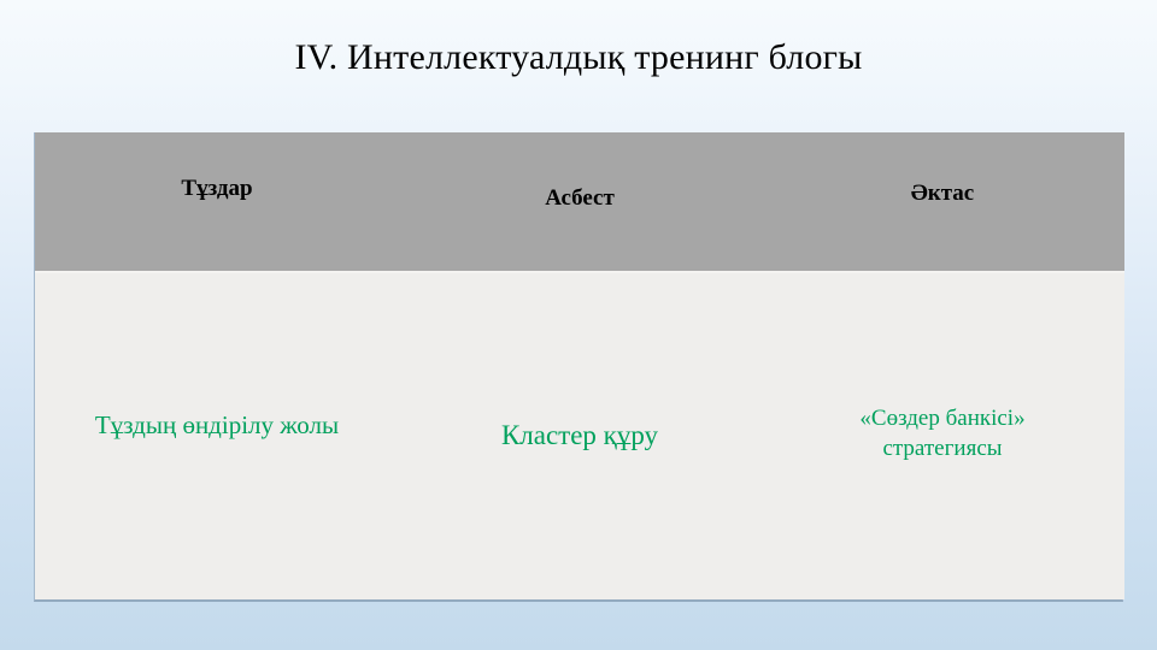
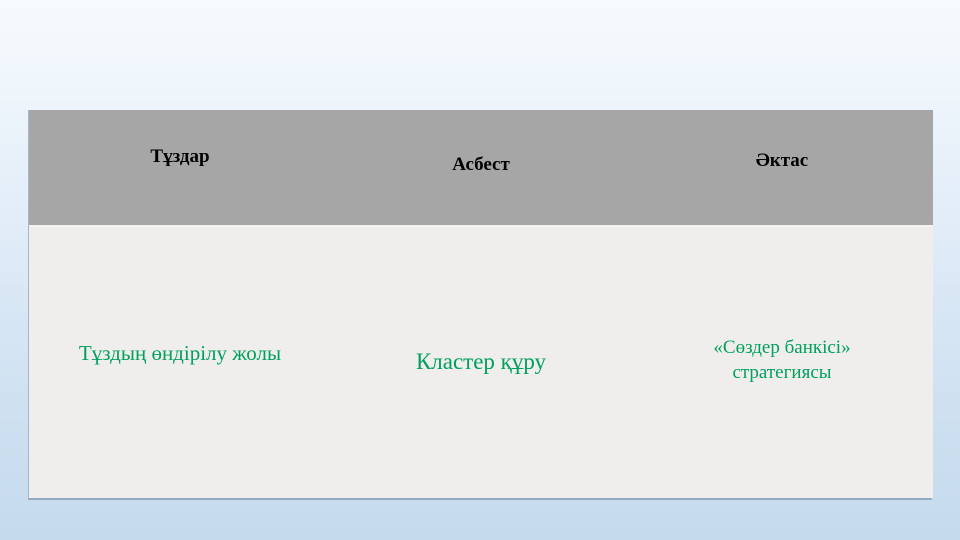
- IV. Интеллектуалдық тренинг блогы
  Тұздар	Асбест	Әктас
  Тұздың өндірілу жолы	Кластер құру	«Сөздер банкісі» стратегиясы
